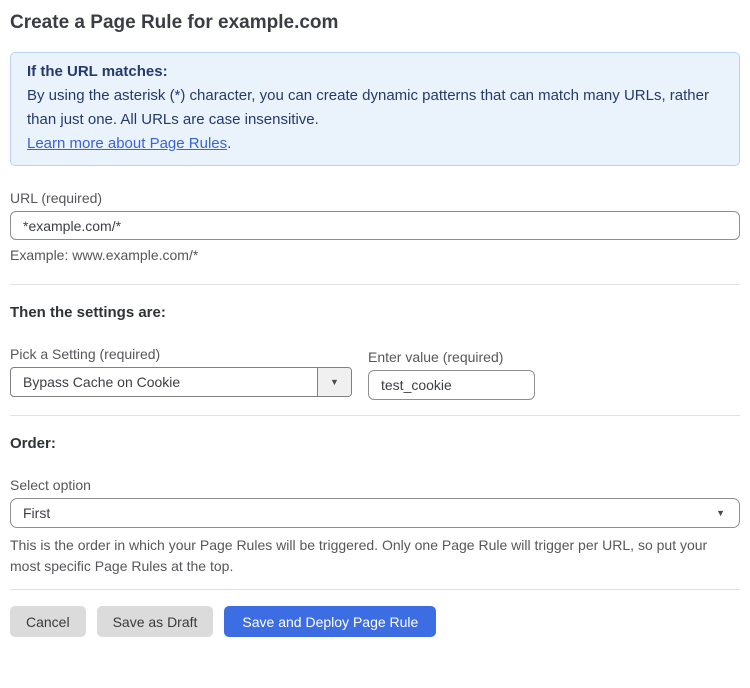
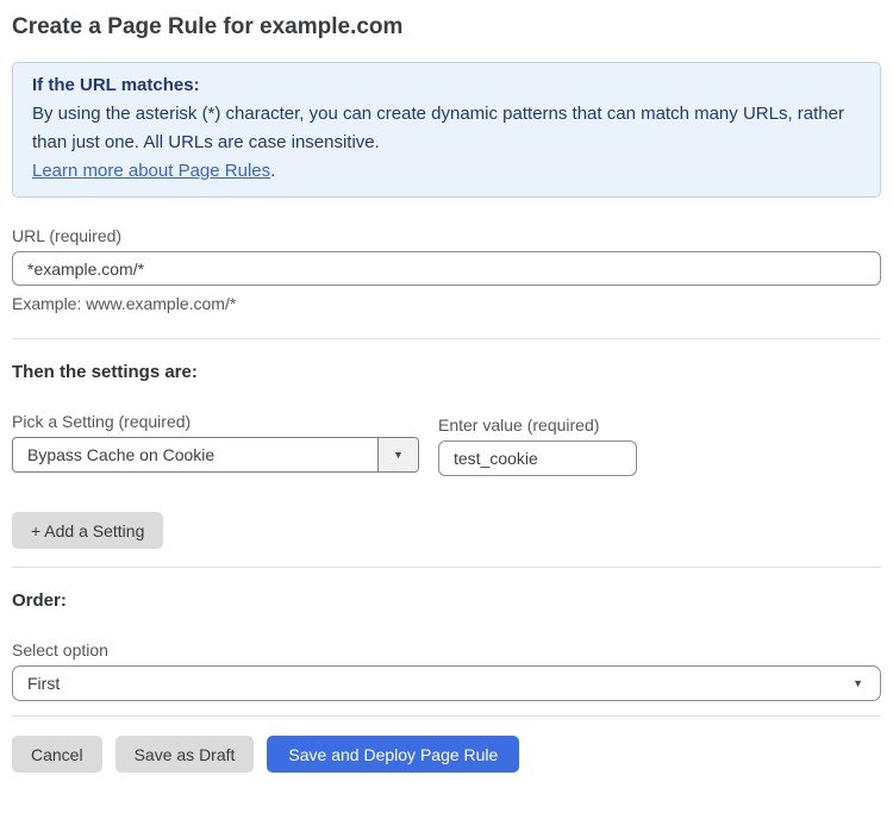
  Create a Page Rule for example.com
  If the URL matches:
  By using the asterisk (*) character, you can create dynamic patterns that can match many URLs, rather than just one. All URLs are case insensitive.
  Learn more about Page Rules.
  URL (required)
  *example.com/*
  Example: www.example.com/*
  Then the settings are:
  Pick a Setting (required)
  Bypass Cache on Cookie
  ▼
  Enter value (required)
  test_cookie
+ + Add a Setting
  Order:
  Select option
  First
  ▼
- This is the order in which your Page Rules will be triggered. Only one Page Rule will trigger per URL, so put your most specific Page Rules at the top.
  Cancel
  Save as Draft
  Save and Deploy Page Rule
